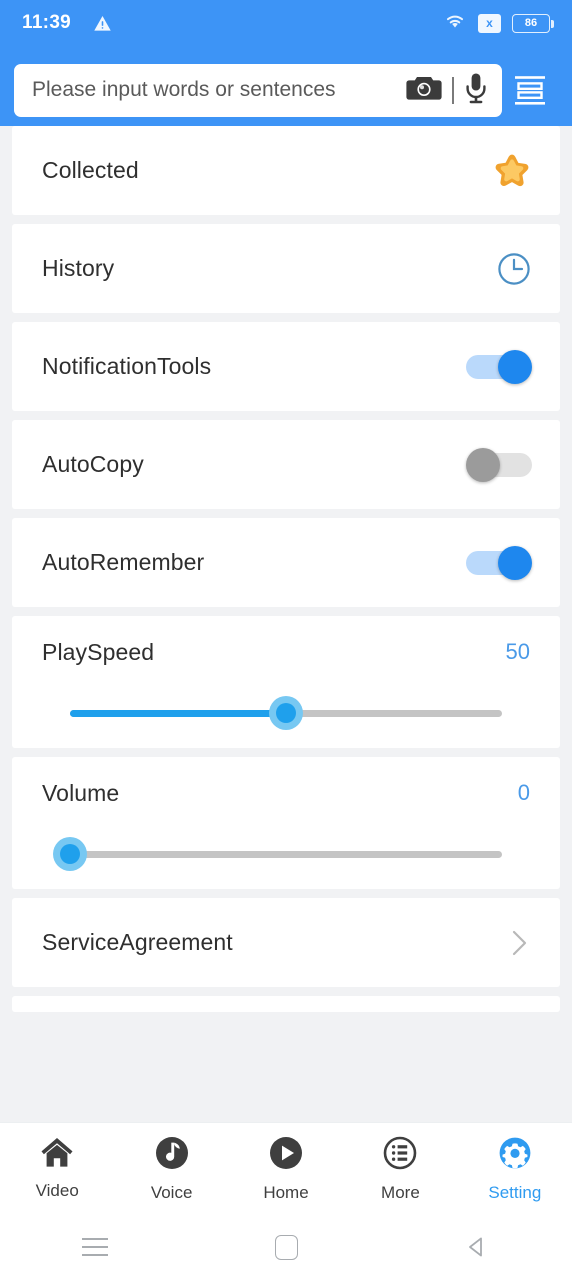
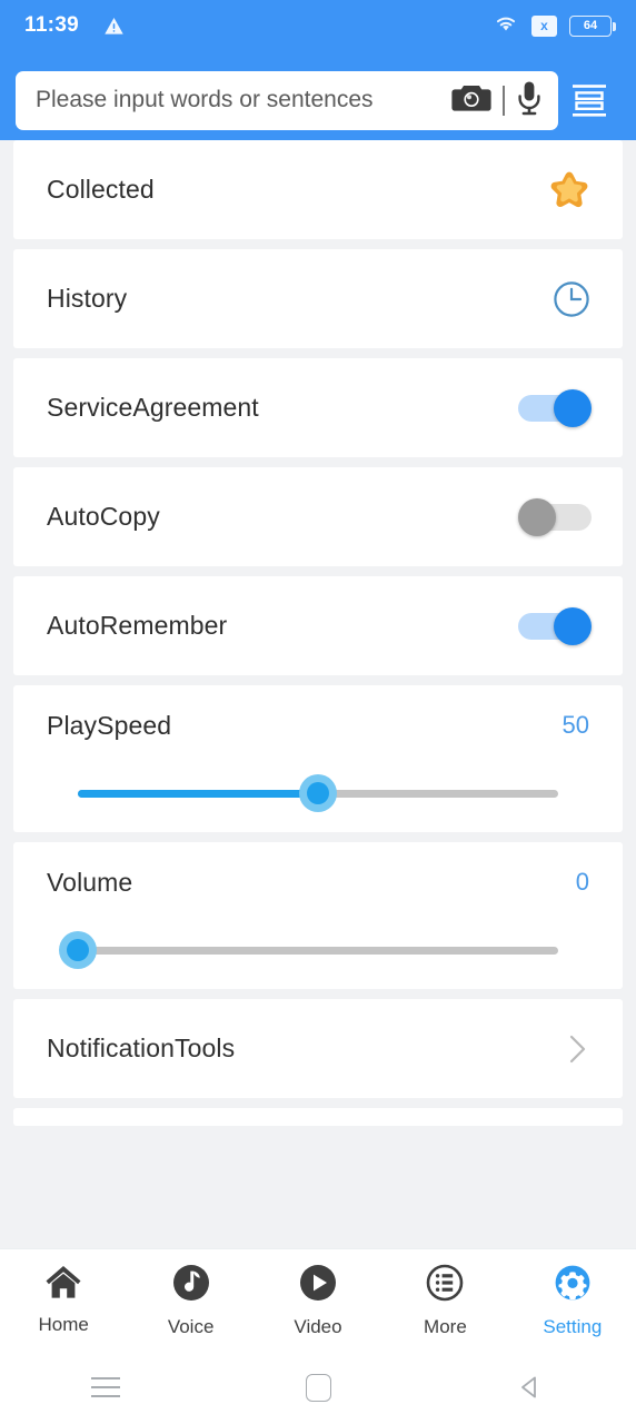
  11:39
  x
- 86
+ 64
  Please input words or sentences
  Collected
  History
- NotificationTools
+ ServiceAgreement
  AutoCopy
  AutoRemember
  PlaySpeed
  50
  Volume
  0
- ServiceAgreement
+ NotificationTools
- Video
+ Home
  Voice
- Home
+ Video
  More
  Setting
